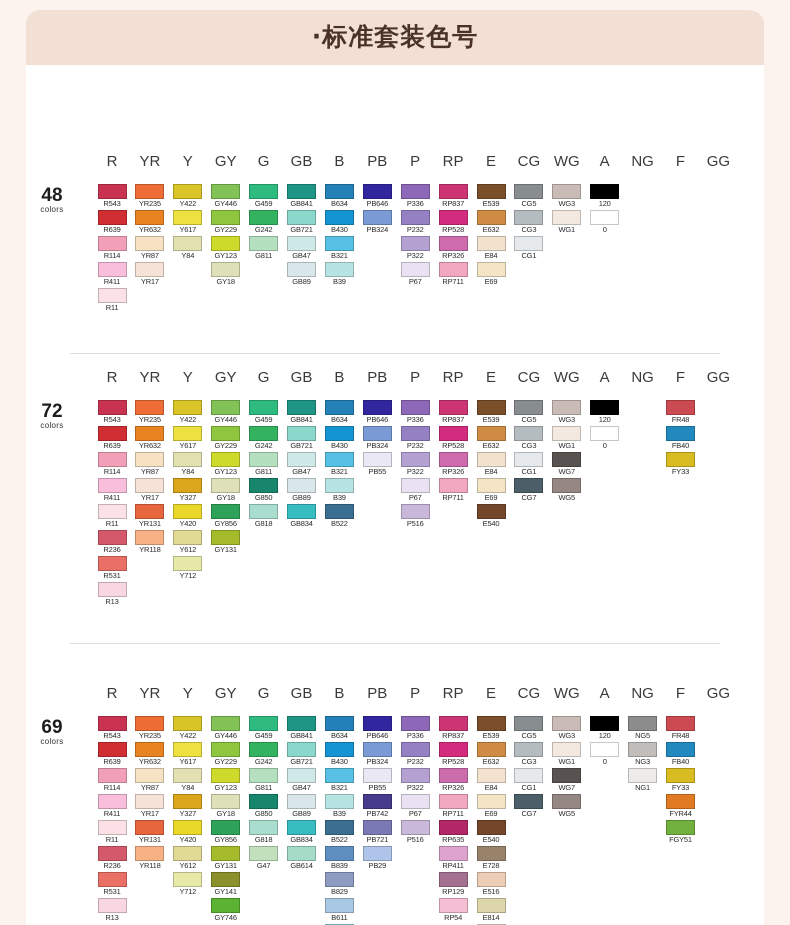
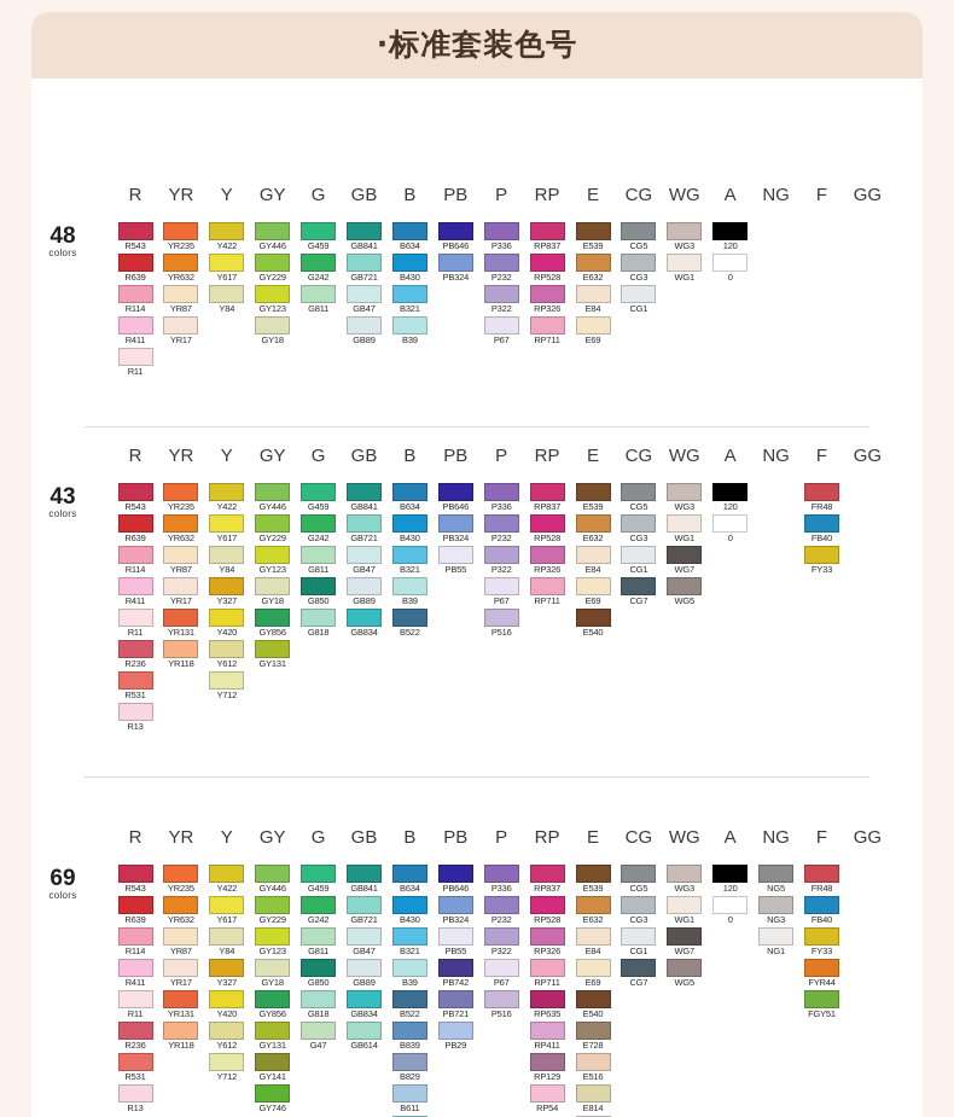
  ·标准套装色号
  R
  YR
  Y
  GY
  G
  GB
  B
  PB
  P
  RP
  E
  CG
  WG
  A
  NG
  F
  GG
  48
  colors
  R543
  R639
  R114
  R411
  R11
  YR235
  YR632
  YR87
  YR17
  Y422
  Y617
  Y84
  GY446
  GY229
  GY123
  GY18
  G459
  G242
  G811
  GB841
  GB721
  GB47
  GB89
  B634
  B430
  B321
  B39
  PB646
  PB324
  P336
  P232
  P322
  P67
  RP837
  RP528
  RP326
  RP711
  E539
  E632
  E84
  E69
  CG5
  CG3
  CG1
  WG3
  WG1
  120
  0
  R
  YR
  Y
  GY
  G
  GB
  B
  PB
  P
  RP
  E
  CG
  WG
  A
  NG
  F
  GG
- 72
+ 43
  colors
  R543
  R639
  R114
  R411
  R11
  R236
  R531
  R13
  YR235
  YR632
  YR87
  YR17
  YR131
  YR118
  Y422
  Y617
  Y84
  Y327
  Y420
  Y612
  Y712
  GY446
  GY229
  GY123
  GY18
  GY856
  GY131
  G459
  G242
  G811
  G850
  G818
  GB841
  GB721
  GB47
  GB89
  GB834
  B634
  B430
  B321
  B39
  B522
  PB646
  PB324
  PB55
  P336
  P232
  P322
  P67
  P516
  RP837
  RP528
  RP326
  RP711
  E539
  E632
  E84
  E69
  E540
  CG5
  CG3
  CG1
  CG7
  WG3
  WG1
  WG7
  WG5
  120
  0
  FR48
  FB40
  FY33
  R
  YR
  Y
  GY
  G
  GB
  B
  PB
  P
  RP
  E
  CG
  WG
  A
  NG
  F
  GG
  69
  colors
  R543
  R639
  R114
  R411
  R11
  R236
  R531
  R13
  YR235
  YR632
  YR87
  YR17
  YR131
  YR118
  Y422
  Y617
  Y84
  Y327
  Y420
  Y612
  Y712
  GY446
  GY229
  GY123
  GY18
  GY856
  GY131
  GY141
  GY746
  G459
  G242
  G811
  G850
  G818
  G47
  GB841
  GB721
  GB47
  GB89
  GB834
  GB614
  B634
  B430
  B321
  B39
  B522
  B839
  B829
  B611
  PB646
  PB324
  PB55
  PB742
  PB721
  PB29
  P336
  P232
  P322
  P67
  P516
  RP837
  RP528
  RP326
  RP711
  RP635
  RP411
  RP129
  RP54
  E539
  E632
  E84
  E69
  E540
  E728
  E516
  E814
  CG5
  CG3
  CG1
  CG7
  WG3
  WG1
  WG7
  WG5
  120
  0
  NG5
  NG3
  NG1
  FR48
  FB40
  FY33
  FYR44
  FGY51
